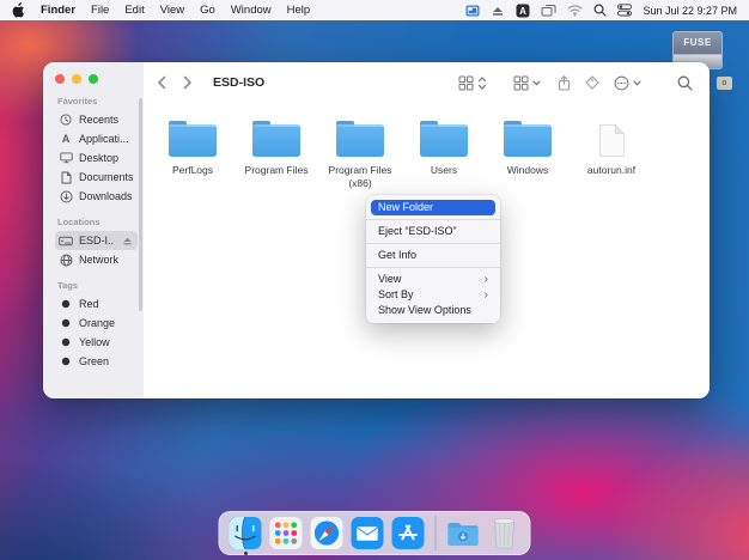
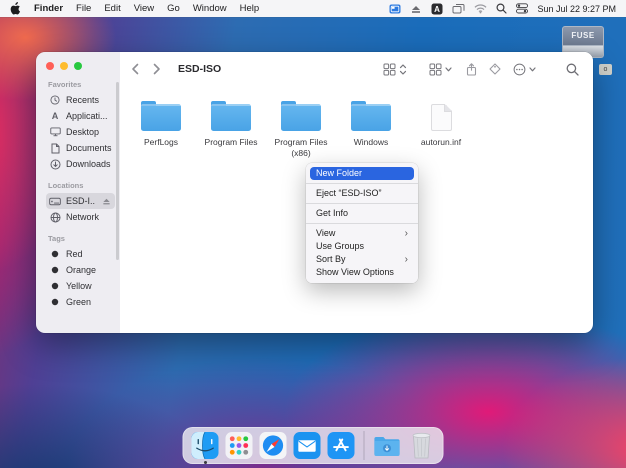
  Finder
  File
  Edit
  View
  Go
  Window
  Help
  A
  Sun Jul 22 9:27 PM
  FUSE
  Favorites
  Recents
  A
  Applicati...
  Desktop
  Documents
  Downloads
  Locations
  ESD-I..
  Network
  Tags
  Red
  Orange
  Yellow
  Green
  ESD-ISO
  PerfLogs
  Program Files
  Program Files (x86)
- Users
  Windows
  autorun.inf
  New Folder
  Eject “ESD-ISO”
  Get Info
  View
  ›
+ Use Groups
  Sort By
  ›
  Show View Options
